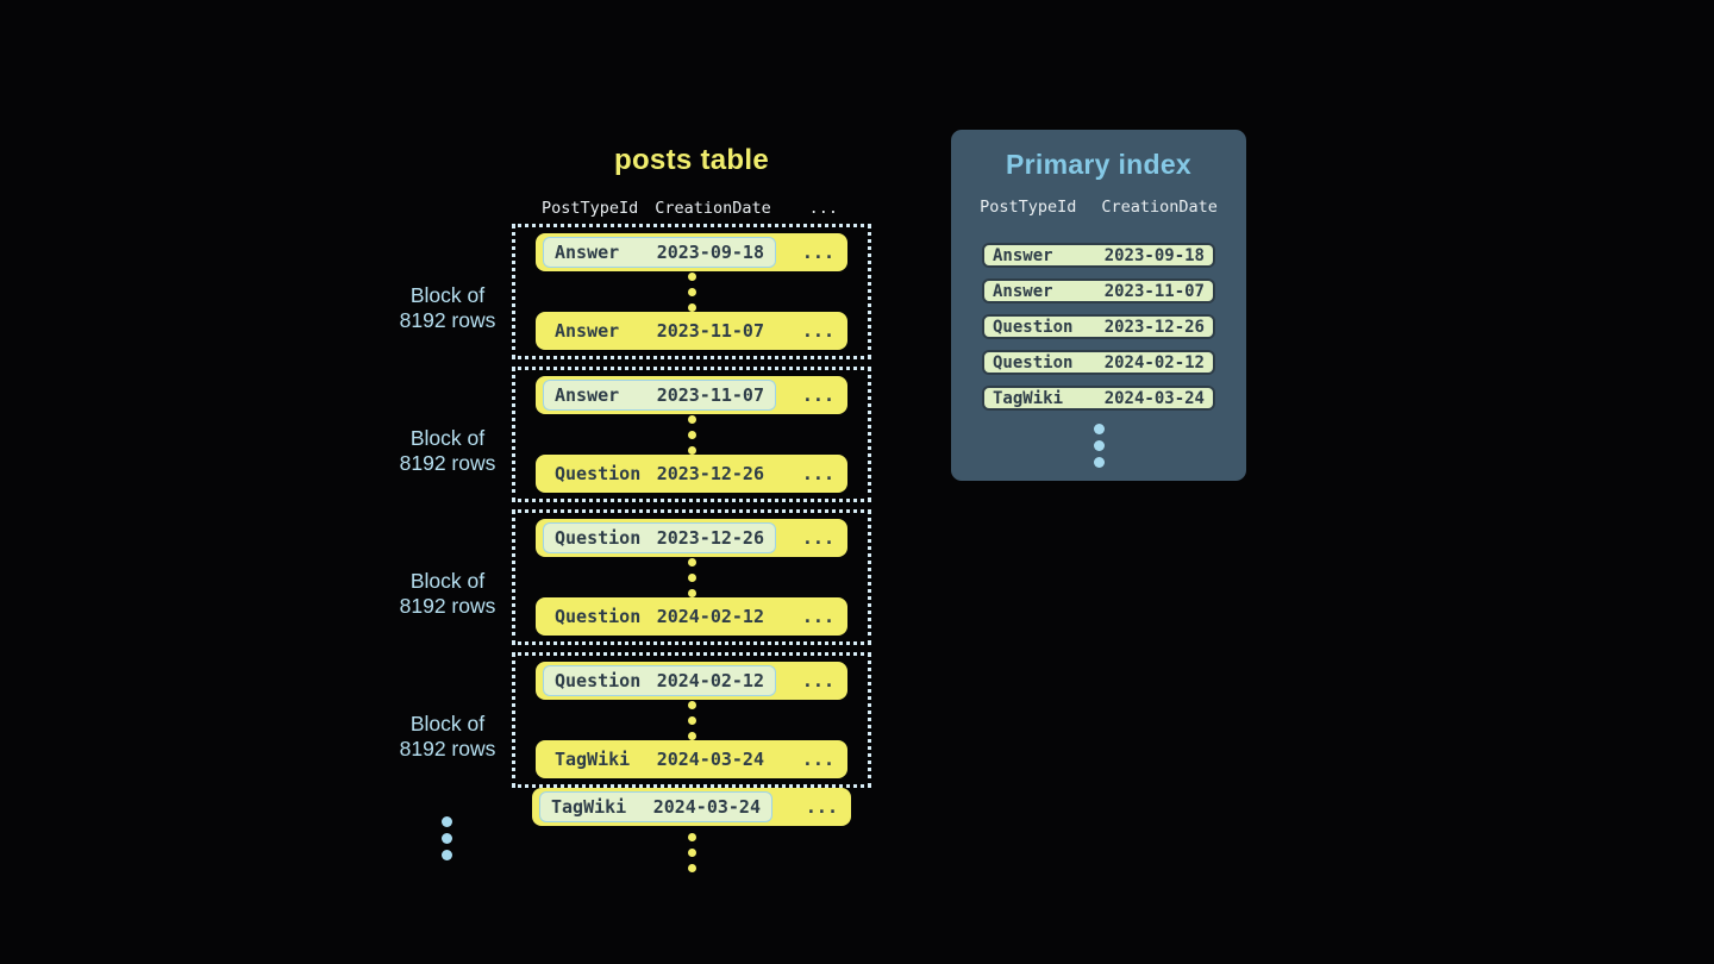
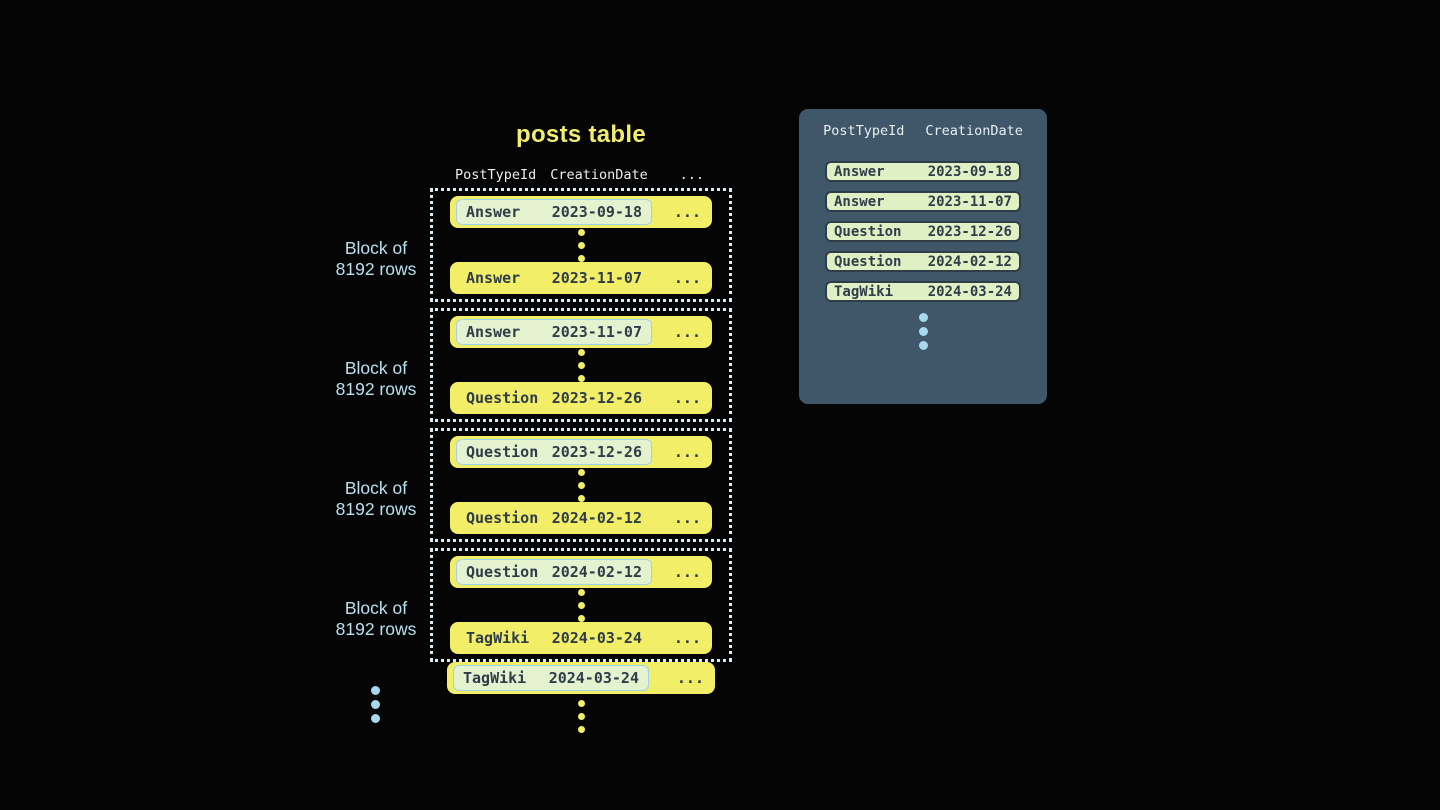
  posts table
  PostTypeId
  CreationDate
  ...
  Answer
  2023-09-18
  ...
  Answer
  2023-11-07
  ...
  Answer
  2023-11-07
  ...
  Question
  2023-12-26
  ...
  Question
  2023-12-26
  ...
  Question
  2024-02-12
  ...
  Question
  2024-02-12
  ...
  TagWiki
  2024-03-24
  ...
  TagWiki
  2024-03-24
  ...
  Block of
  8192 rows
  Block of
  8192 rows
  Block of
  8192 rows
  Block of
  8192 rows
- Primary index
  PostTypeId
  CreationDate
  Answer
  2023-09-18
  Answer
  2023-11-07
  Question
  2023-12-26
  Question
  2024-02-12
  TagWiki
  2024-03-24
